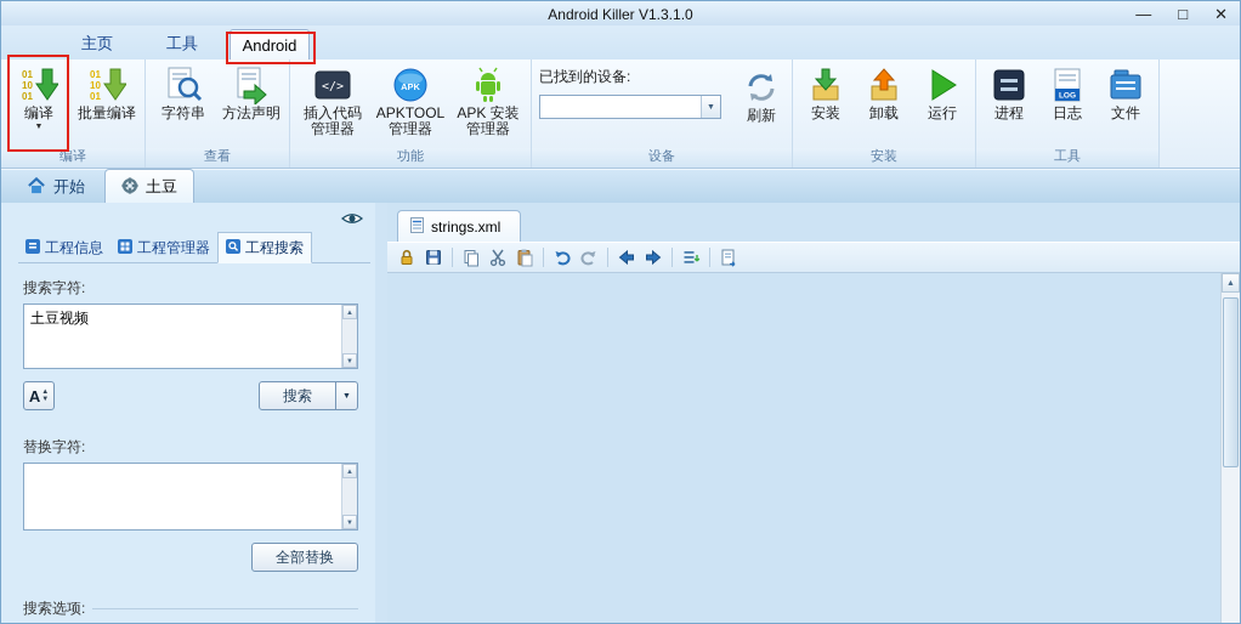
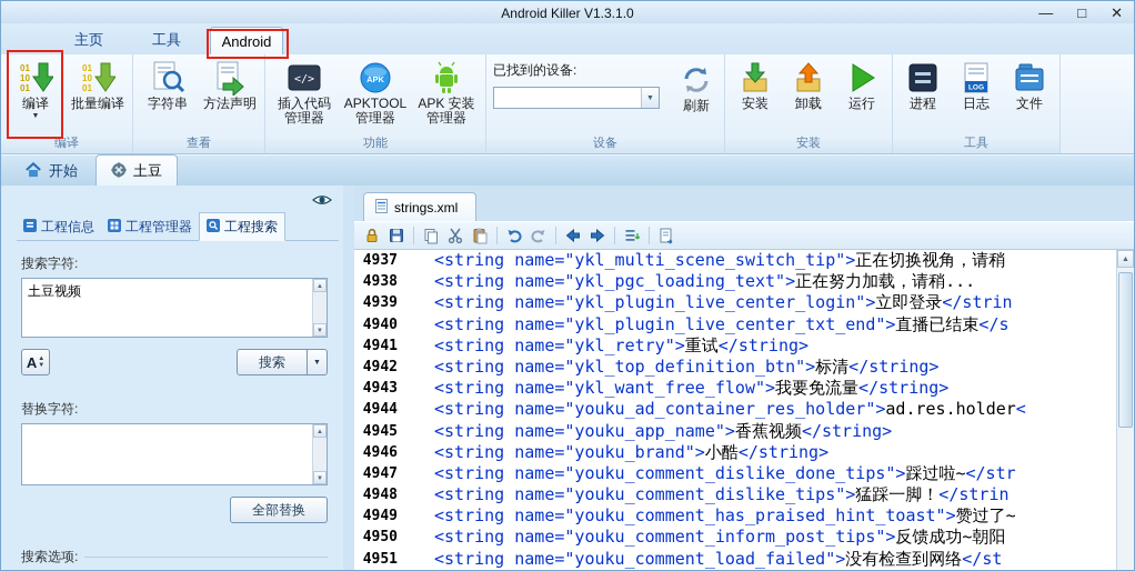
  Android Killer V1.3.1.0
  —
  □
  ✕
  主页
  工具
  Android
  01
  10
  01
  编译
  01
  10
  01
  批量编译
  编译
  字符串
  方法声明
  查看
  </>
  插入代码 管理器
  APK
  APKTOOL 管理器
  APK 安装 管理器
  功能
  已找到的设备:
  刷新
  设备
  安装
  卸载
  运行
  安装
  进程
  日志
  文件
  工具
  开始
  土豆
  工程信息
  工程管理器
  工程搜索
  搜索字符:
  土豆视频
  A
  搜索
  替换字符:
  全部替换
  搜索选项:
  strings.xml
+ 4937
+ <string name="ykl_multi_scene_switch_tip">正在切换视角，请稍
+ 4938
+ <string name="ykl_pgc_loading_text">正在努力加载，请稍...
+ 4939
+ <string name="ykl_plugin_live_center_login">立即登录</strin
+ 4940
+ <string name="ykl_plugin_live_center_txt_end">直播已结束</s
+ 4941
+ <string name="ykl_retry">重试</string>
+ 4942
+ <string name="ykl_top_definition_btn">标清</string>
+ 4943
+ <string name="ykl_want_free_flow">我要免流量</string>
+ 4944
+ <string name="youku_ad_container_res_holder">ad.res.holder<
+ 4945
+ <string name="youku_app_name">香蕉视频</string>
+ 4946
+ <string name="youku_brand">小酷</string>
+ 4947
+ <string name="youku_comment_dislike_done_tips">踩过啦~</str
+ 4948
+ <string name="youku_comment_dislike_tips">猛踩一脚！</strin
+ 4949
+ <string name="youku_comment_has_praised_hint_toast">赞过了~
+ 4950
+ <string name="youku_comment_inform_post_tips">反馈成功~朝阳
+ 4951
+ <string name="youku_comment_load_failed">没有检查到网络</st
